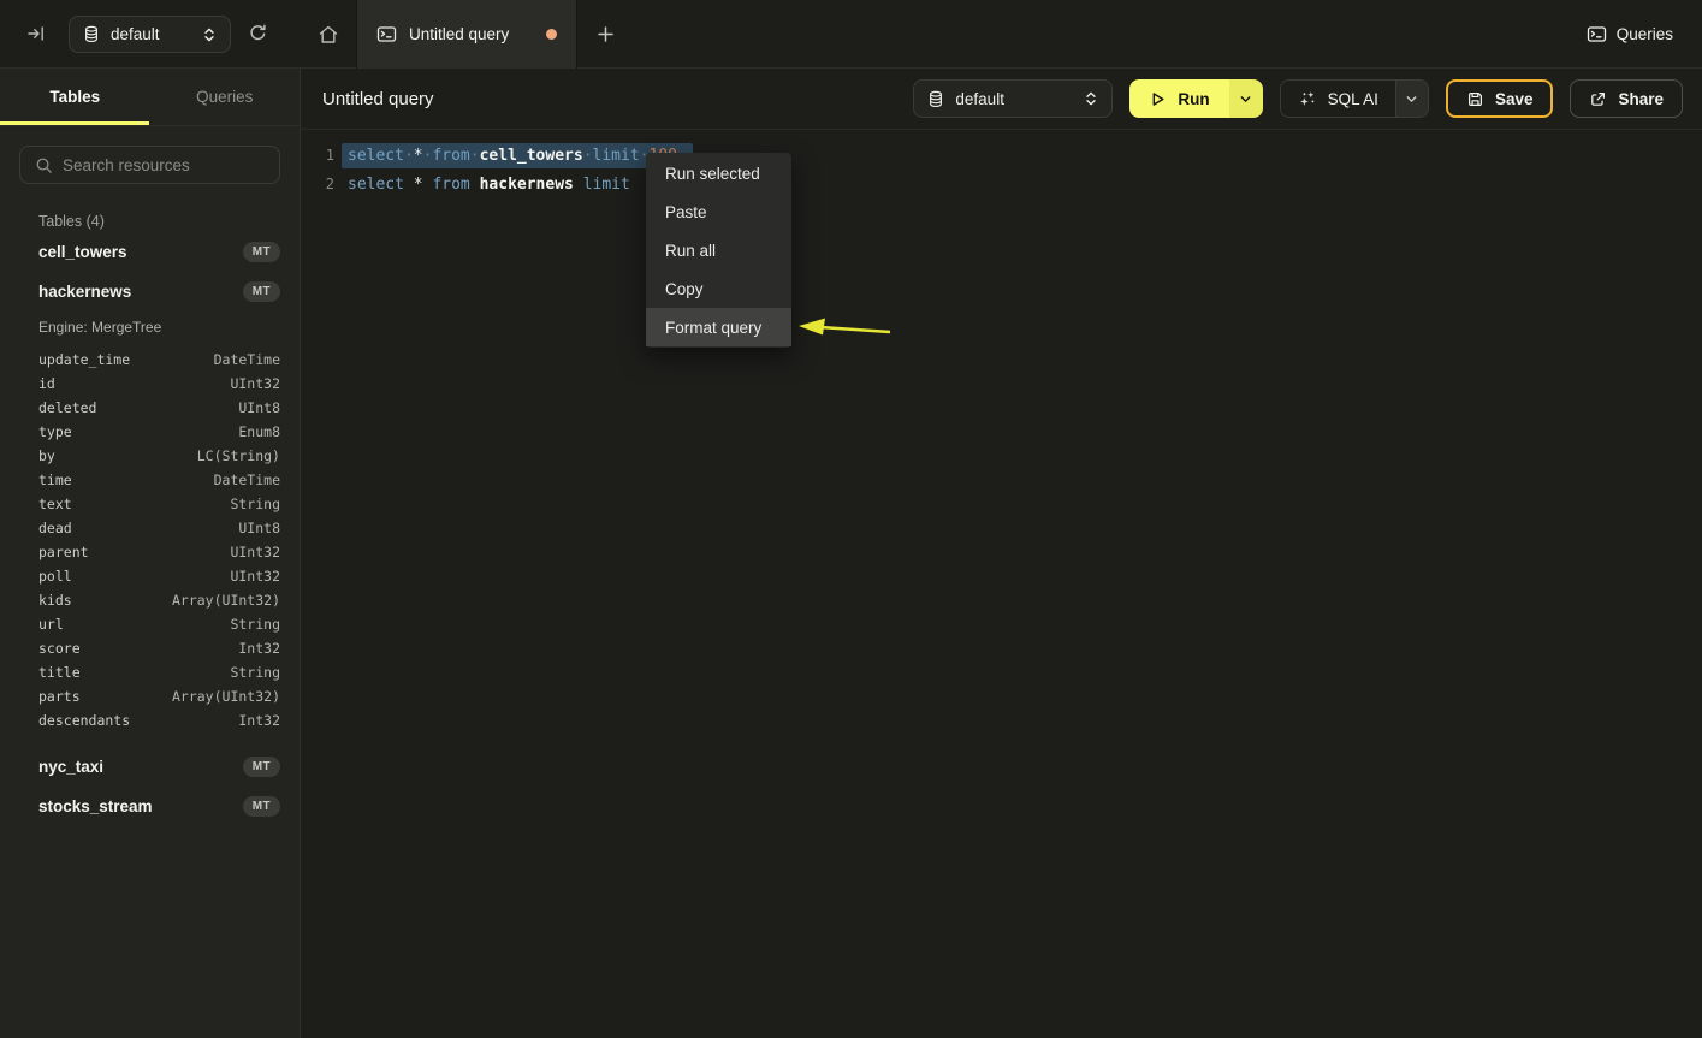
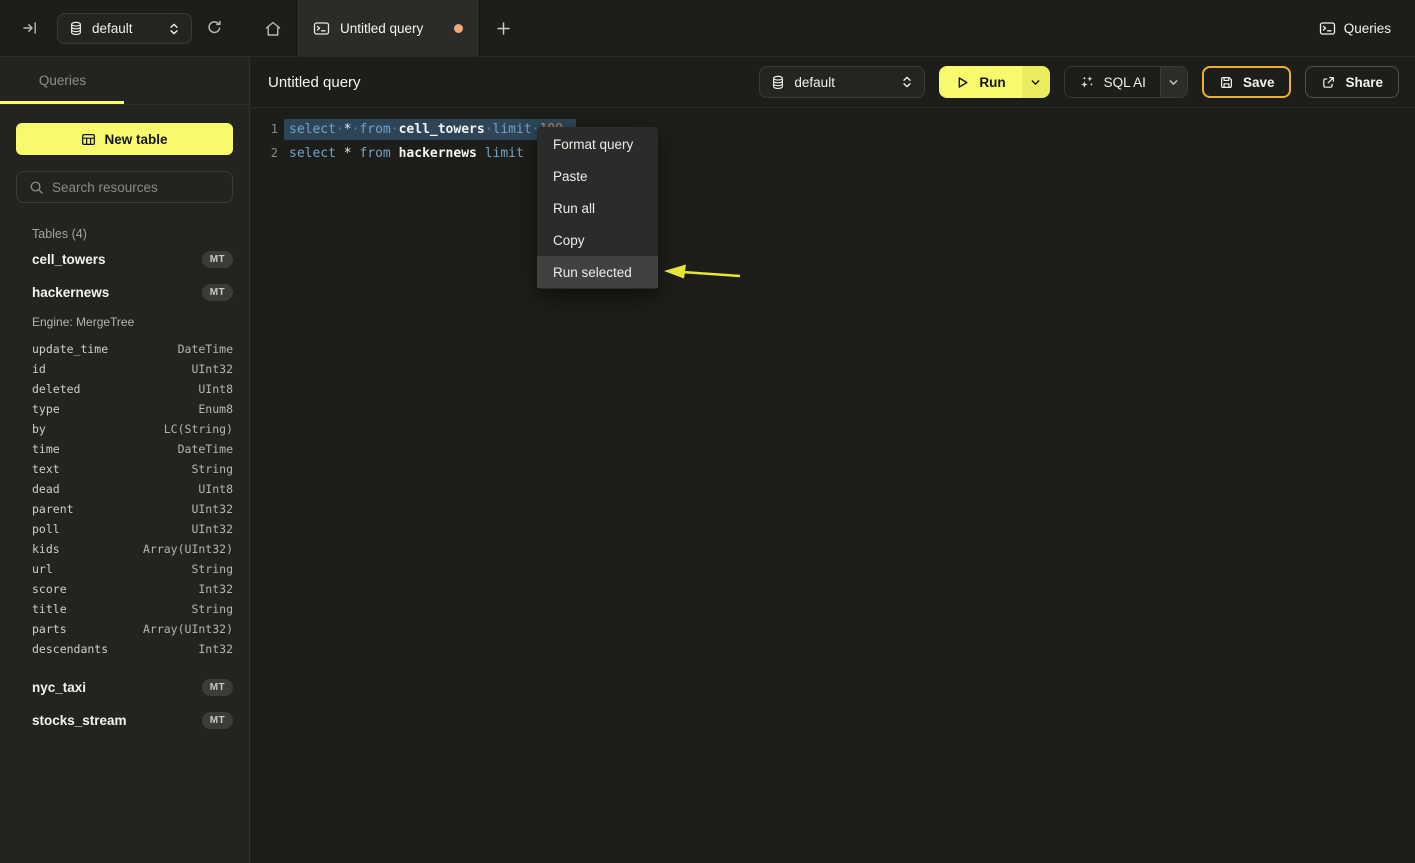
  default
  Untitled query
  Queries
- Tables
  Queries
+ New table
  Search resources
  Tables (4)
  cell_towers
  MT
  hackernews
  MT
  Engine: MergeTree
  update_time
  DateTime
  id
  UInt32
  deleted
  UInt8
  type
  Enum8
  by
  LC(String)
  time
  DateTime
  text
  String
  dead
  UInt8
  parent
  UInt32
  poll
  UInt32
  kids
  Array(UInt32)
  url
  String
  score
  Int32
  title
  String
  parts
  Array(UInt32)
  descendants
  Int32
  nyc_taxi
  MT
  stocks_stream
  MT
  Untitled query
  default
  Run
  SQL AI
  Save
  Share
  1
  select·*·from·cell_towers·limit·
  2
  select * from hackernews limit
- Run selected
+ Format query
  Paste
  Run all
  Copy
- Format query
+ Run selected
